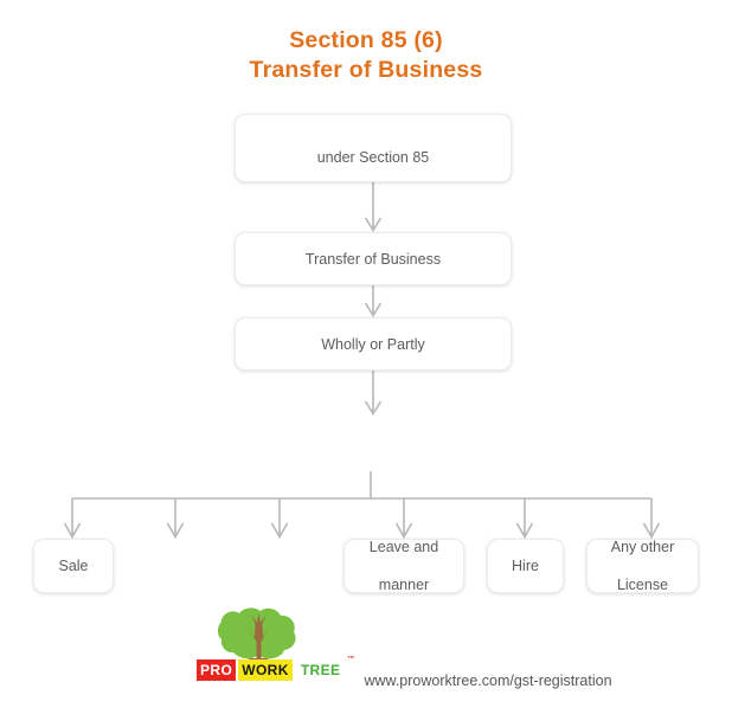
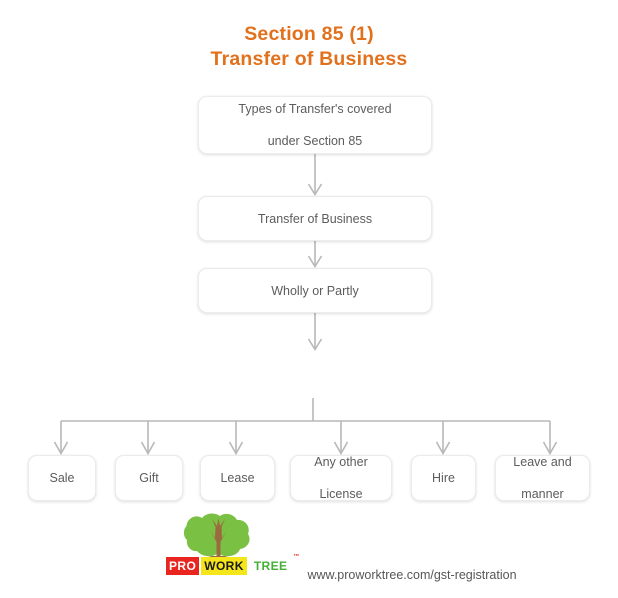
- Section 85 (6)
+ Section 85 (1)
  Transfer of Business
+ Types of Transfer's covered
  under Section 85
  Transfer of Business
  Wholly or Partly
  Sale
+ Gift
+ Lease
- Leave and
+ Any other
- manner
+ License
  Hire
- Any other
+ Leave and
- License
+ manner
  PRO
  WORK
  TREE
  www.proworktree.com/gst-registration
